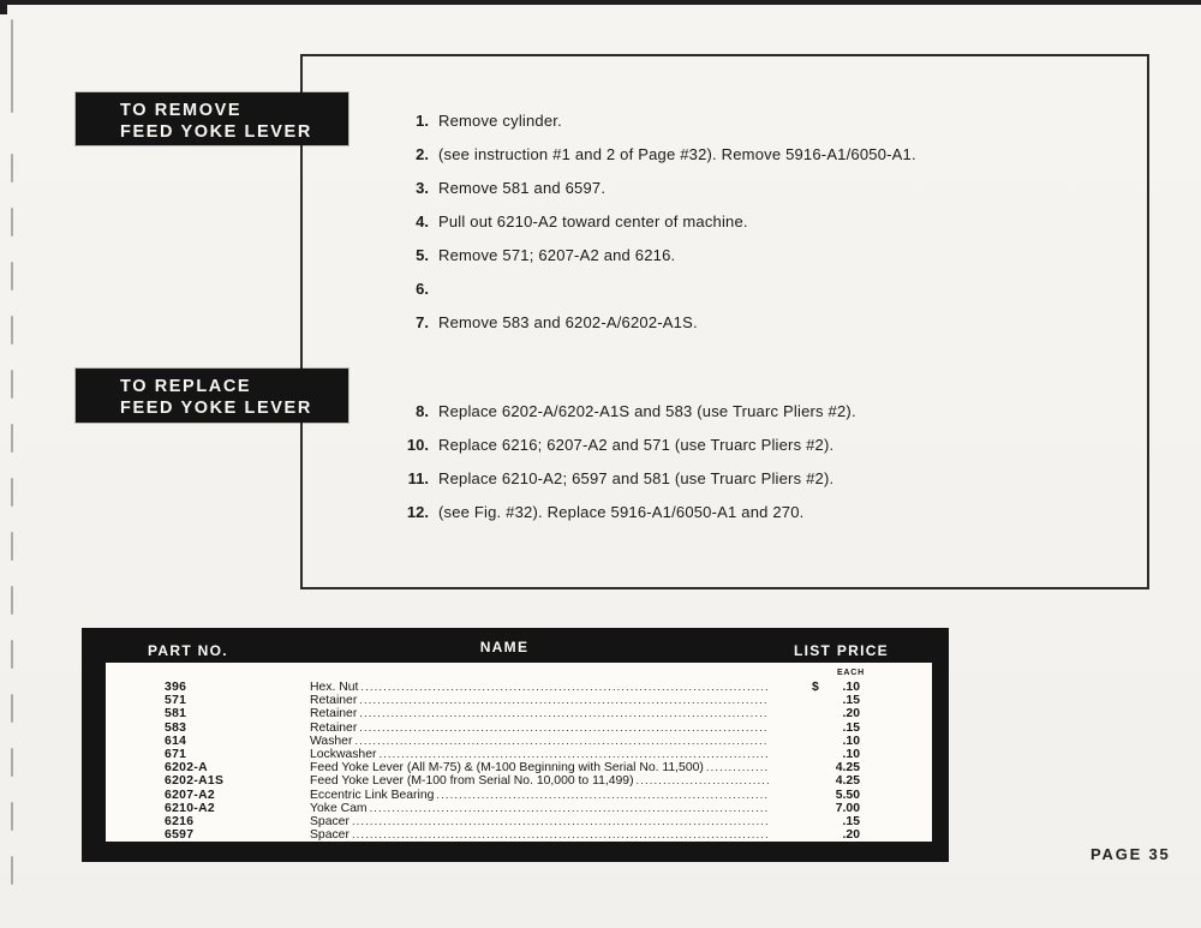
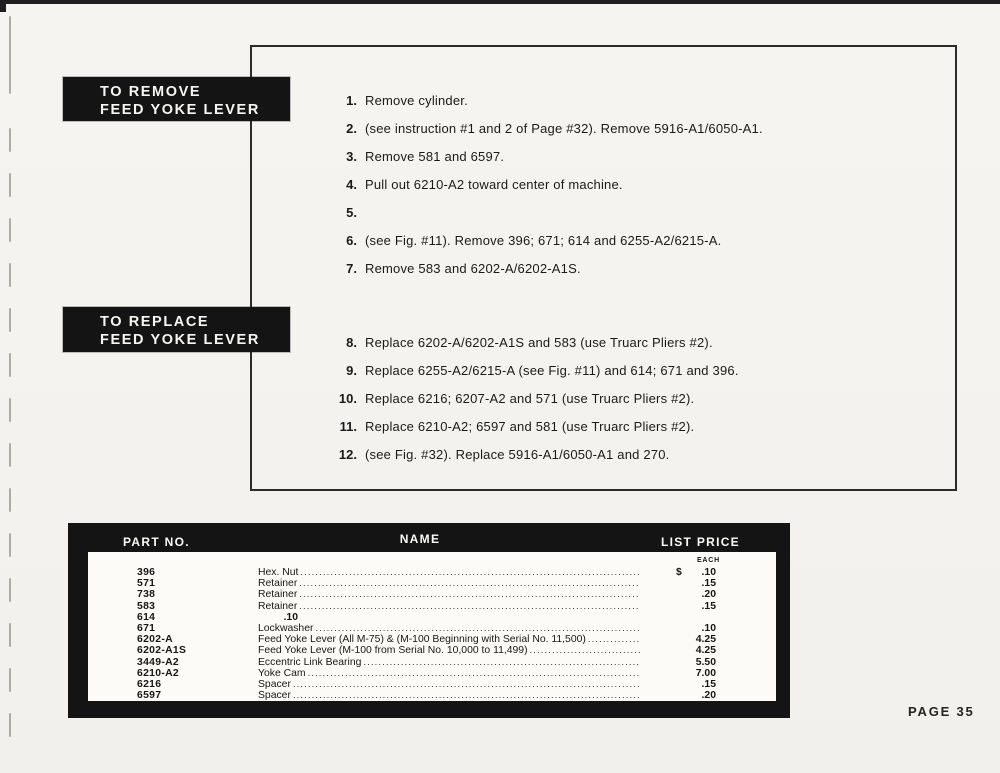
  TO REMOVE
  FEED YOKE LEVER
  TO REPLACE
  FEED YOKE LEVER
  1.
  Remove cylinder.
  2.
  (see instruction #1 and 2 of Page #32). Remove 5916-A1/6050-A1.
  3.
  Remove 581 and 6597.
  4.
  Pull out 6210-A2 toward center of machine.
  5.
- Remove 571; 6207-A2 and 6216.
  6.
+ (see Fig. #11). Remove 396; 671; 614 and 6255-A2/6215-A.
  7.
  Remove 583 and 6202-A/6202-A1S.
  8.
  Replace 6202-A/6202-A1S and 583 (use Truarc Pliers #2).
+ 9.
+ Replace 6255-A2/6215-A (see Fig. #11) and 614; 671 and 396.
  10.
  Replace 6216; 6207-A2 and 571 (use Truarc Pliers #2).
  11.
  Replace 6210-A2; 6597 and 581 (use Truarc Pliers #2).
  12.
  (see Fig. #32). Replace 5916-A1/6050-A1 and 270.
  PART NO.
  NAME
  LIST PRICE
  396
  Hex. Nut
  $
  .10
  571
  Retainer
  .15
- 581
+ 738
  Retainer
  .20
  583
  Retainer
  .15
  614
- Washer
  .10
  671
  Lockwasher
  .10
  6202-A
  Feed Yoke Lever (All M-75) & (M-100 Beginning with Serial No. 11,500)
  4.25
  6202-A1S
  Feed Yoke Lever (M-100 from Serial No. 10,000 to 11,499)
  4.25
- 6207-A2
+ 3449-A2
  Eccentric Link Bearing
  5.50
  6210-A2
  Yoke Cam
  7.00
  6216
  Spacer
  .15
  6597
  Spacer
  .20
  PAGE 35
